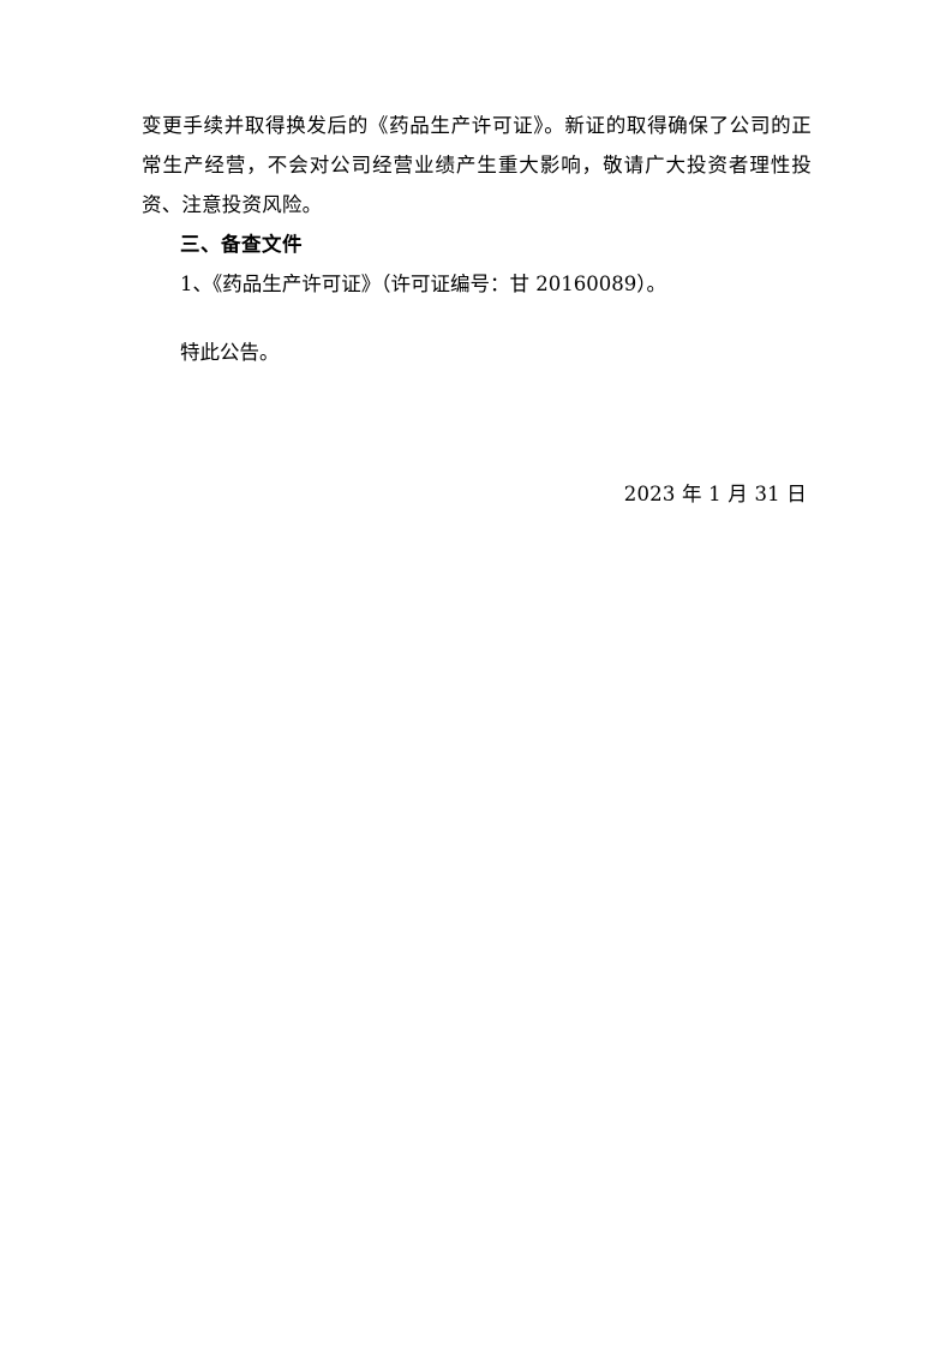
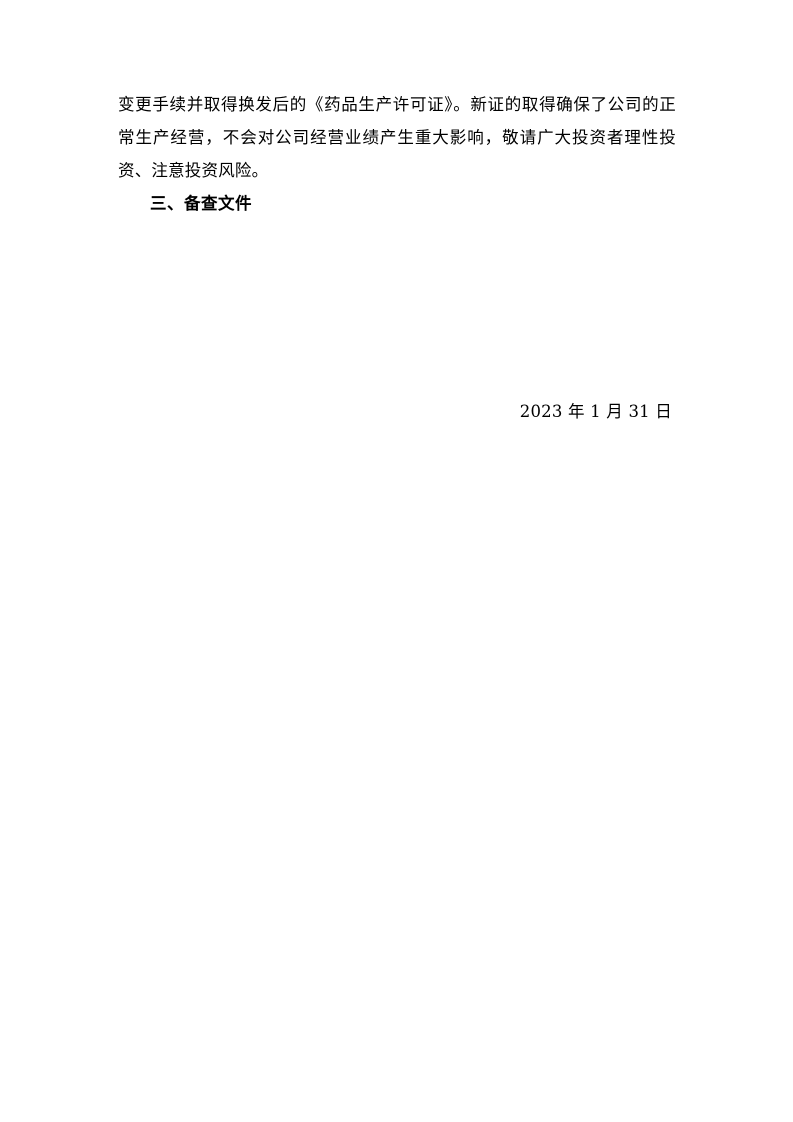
  变更手续并取得换发后的《药品生产许可证》。新证的取得确保了公司的正常生产经营，不会对公司经营业绩产生重大影响，敬请广大投资者理性投资、注意投资风险。
  三、备查文件
- 1、《药品生产许可证》（许可证编号：甘 20160089）。
- 特此公告。
  2023 年 1 月 31 日
